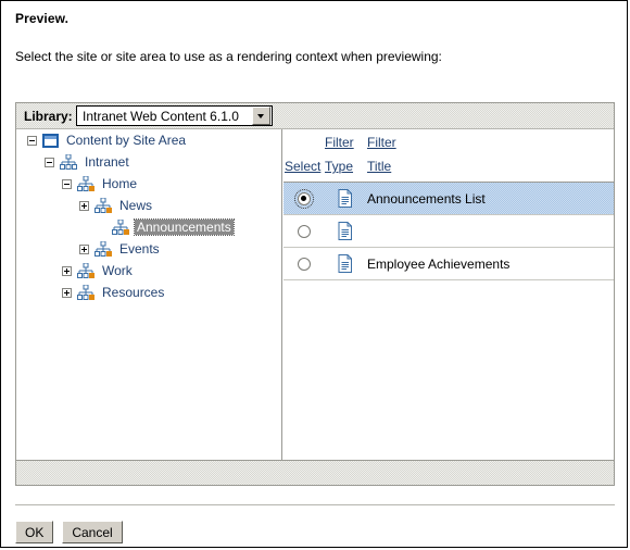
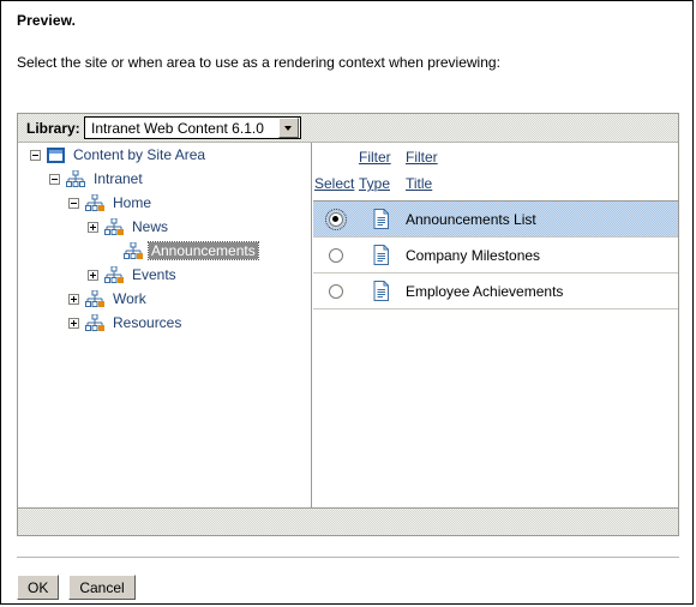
  Preview.
- Select the site or site area to use as a rendering context when previewing:
+ Select the site or when area to use as a rendering context when previewing:
  Library:
  Intranet Web Content 6.1.0
  Content by Site Area
  Intranet
  Home
  News
  Announcements
  Events
  Work
  Resources
  Filter
  Filter
  Select
  Type
  Title
  Announcements List
+ Company Milestones
  Employee Achievements
  OK
  Cancel
